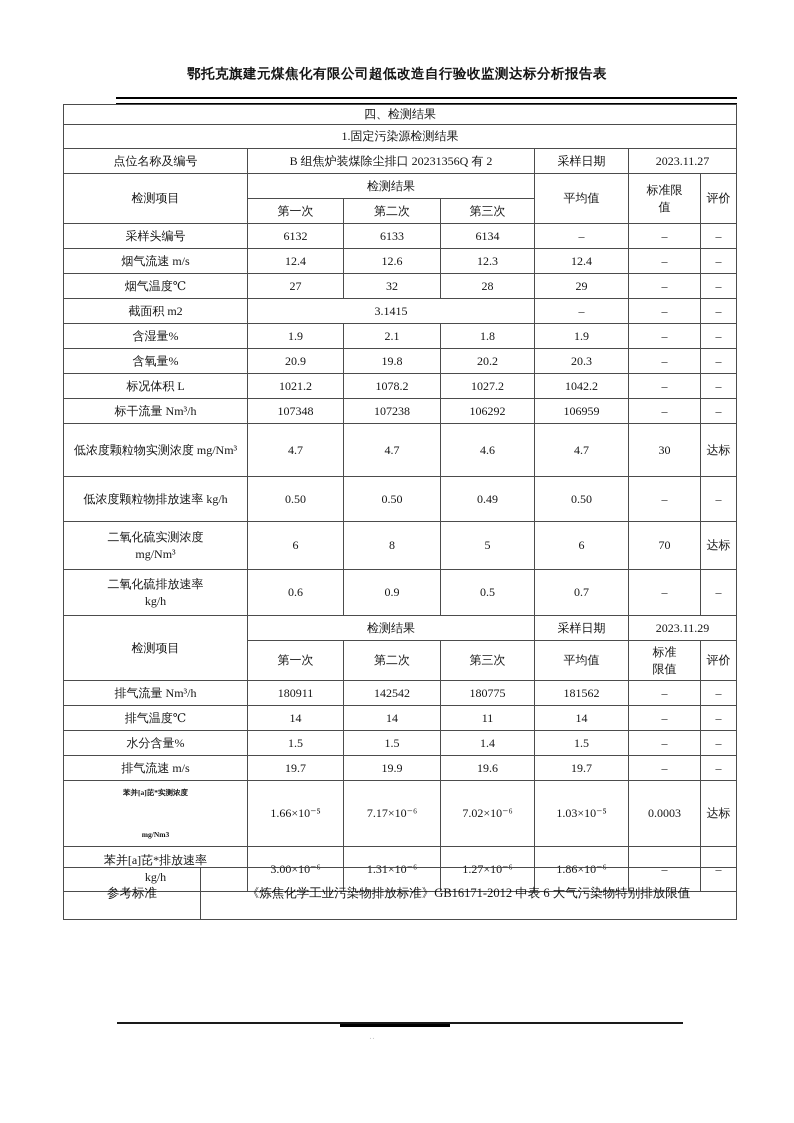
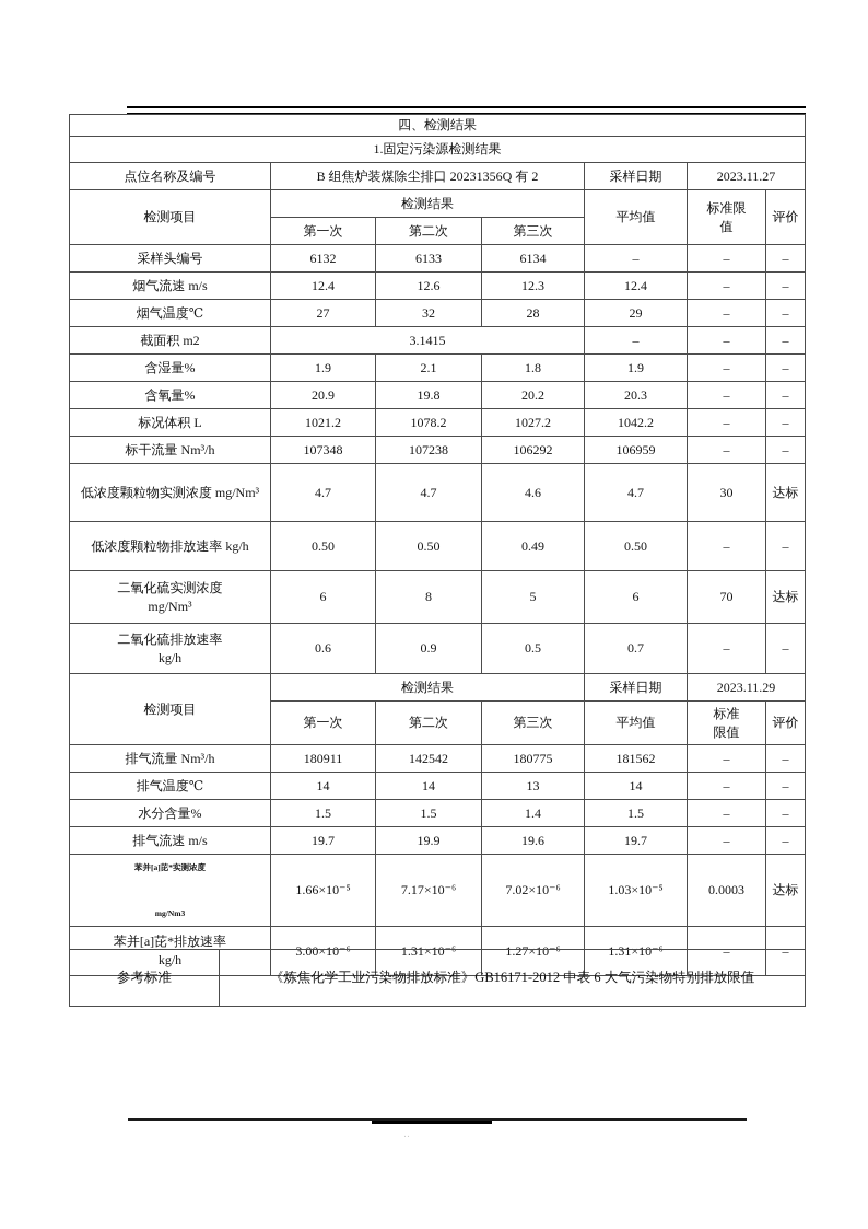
- 鄂托克旗建元煤焦化有限公司超低改造自行验收监测达标分析报告表
  四、检测结果
  1.固定污染源检测结果
  点位名称及编号	B 组焦炉装煤除尘排口 20231356Q 有 2	采样日期	2023.11.27
  检测项目	检测结果	平均值	标准限 值	评价
  第一次	第二次	第三次
  采样头编号	6132	6133	6134	–	–	–
  烟气流速 m/s	12.4	12.6	12.3	12.4	–	–
  烟气温度℃	27	32	28	29	–	–
  截面积 m2	3.1415	–	–	–
  含湿量%	1.9	2.1	1.8	1.9	–	–
  含氧量%	20.9	19.8	20.2	20.3	–	–
  标况体积 L	1021.2	1078.2	1027.2	1042.2	–	–
  标干流量 Nm³/h	107348	107238	106292	106959	–	–
  低浓度颗粒物实测浓度 mg/Nm³	4.7	4.7	4.6	4.7	30	达标
  低浓度颗粒物排放速率 kg/h	0.50	0.50	0.49	0.50	–	–
  二氧化硫实测浓度 mg/Nm³	6	8	5	6	70	达标
  二氧化硫排放速率 kg/h	0.6	0.9	0.5	0.7	–	–
  检测项目	检测结果	采样日期	2023.11.29
  第一次	第二次	第三次	平均值	标准 限值	评价
  排气流量 Nm³/h	180911	142542	180775	181562	–	–
- 排气温度℃	14	14	11	14	–	–
+ 排气温度℃	14	14	13	14	–	–
  水分含量%	1.5	1.5	1.4	1.5	–	–
  排气流速 m/s	19.7	19.9	19.6	19.7	–	–
  苯并[a]芘*实测浓度 mg/Nm3	1.66×10⁻⁵	7.17×10⁻⁶	7.02×10⁻⁶	1.03×10⁻⁵	0.0003	达标
- 苯并[a]芘*排放速率 kg/h	3.00×10⁻⁶	1.31×10⁻⁶	1.27×10⁻⁶	1.86×10⁻⁶	–	–
+ 苯并[a]芘*排放速率 kg/h	3.00×10⁻⁶	1.31×10⁻⁶	1.27×10⁻⁶	1.31×10⁻⁶	–	–
  参考标准	《炼焦化学工业污染物排放标准》GB16171-2012 中表 6 大气污染物特别排放限值
  ‥
